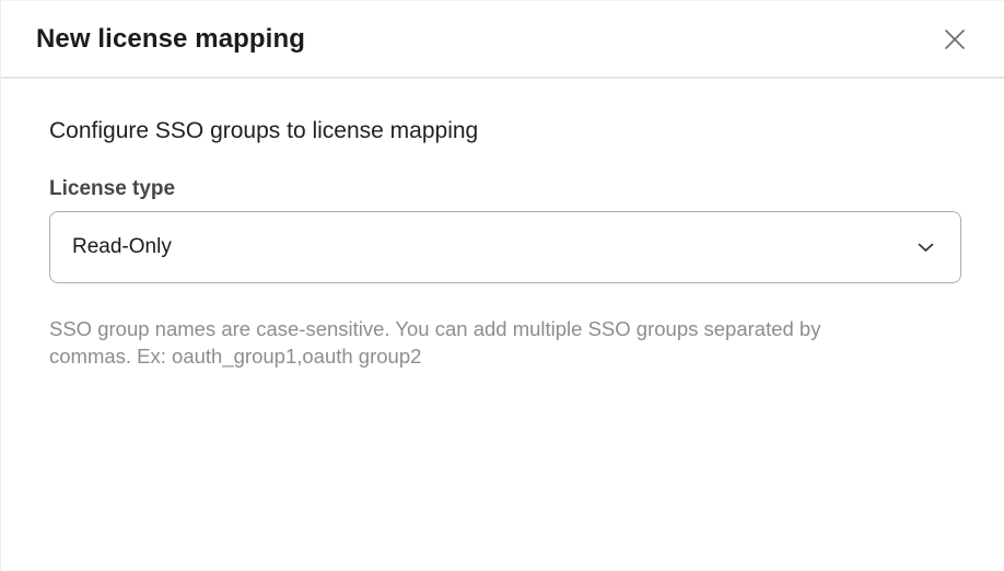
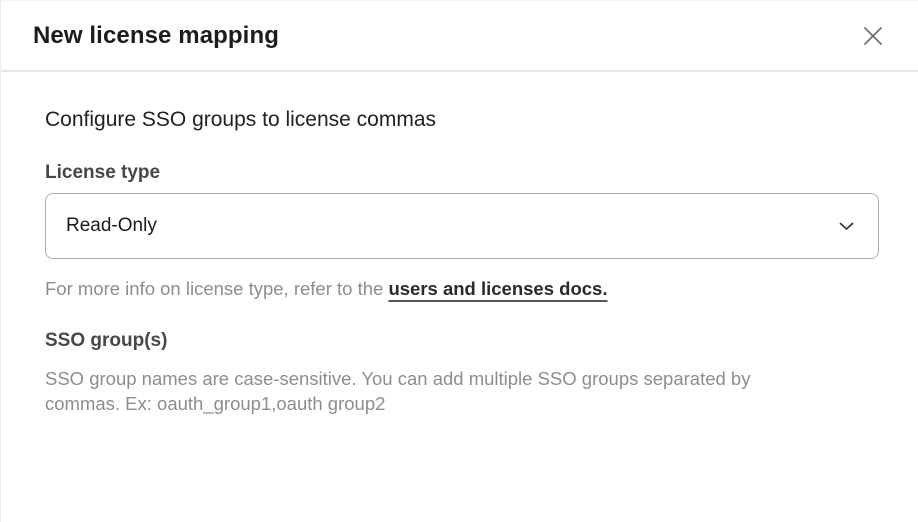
  New license mapping
- Configure SSO groups to license mapping
+ Configure SSO groups to license commas
  License type
  Read-Only
+ For more info on license type, refer to the users and licenses docs.
+ SSO group(s)
  SSO group names are case-sensitive. You can add multiple SSO groups separated by commas. Ex: oauth_group1,oauth group2
